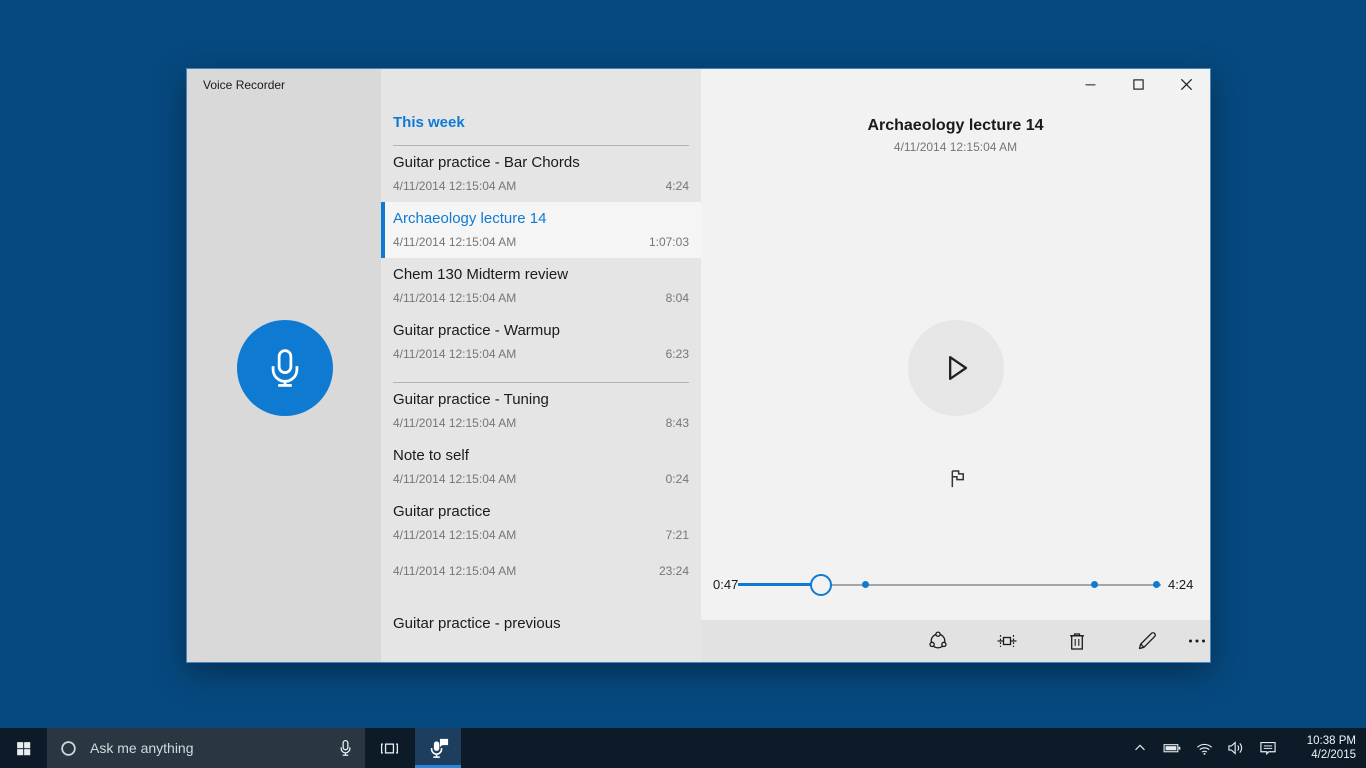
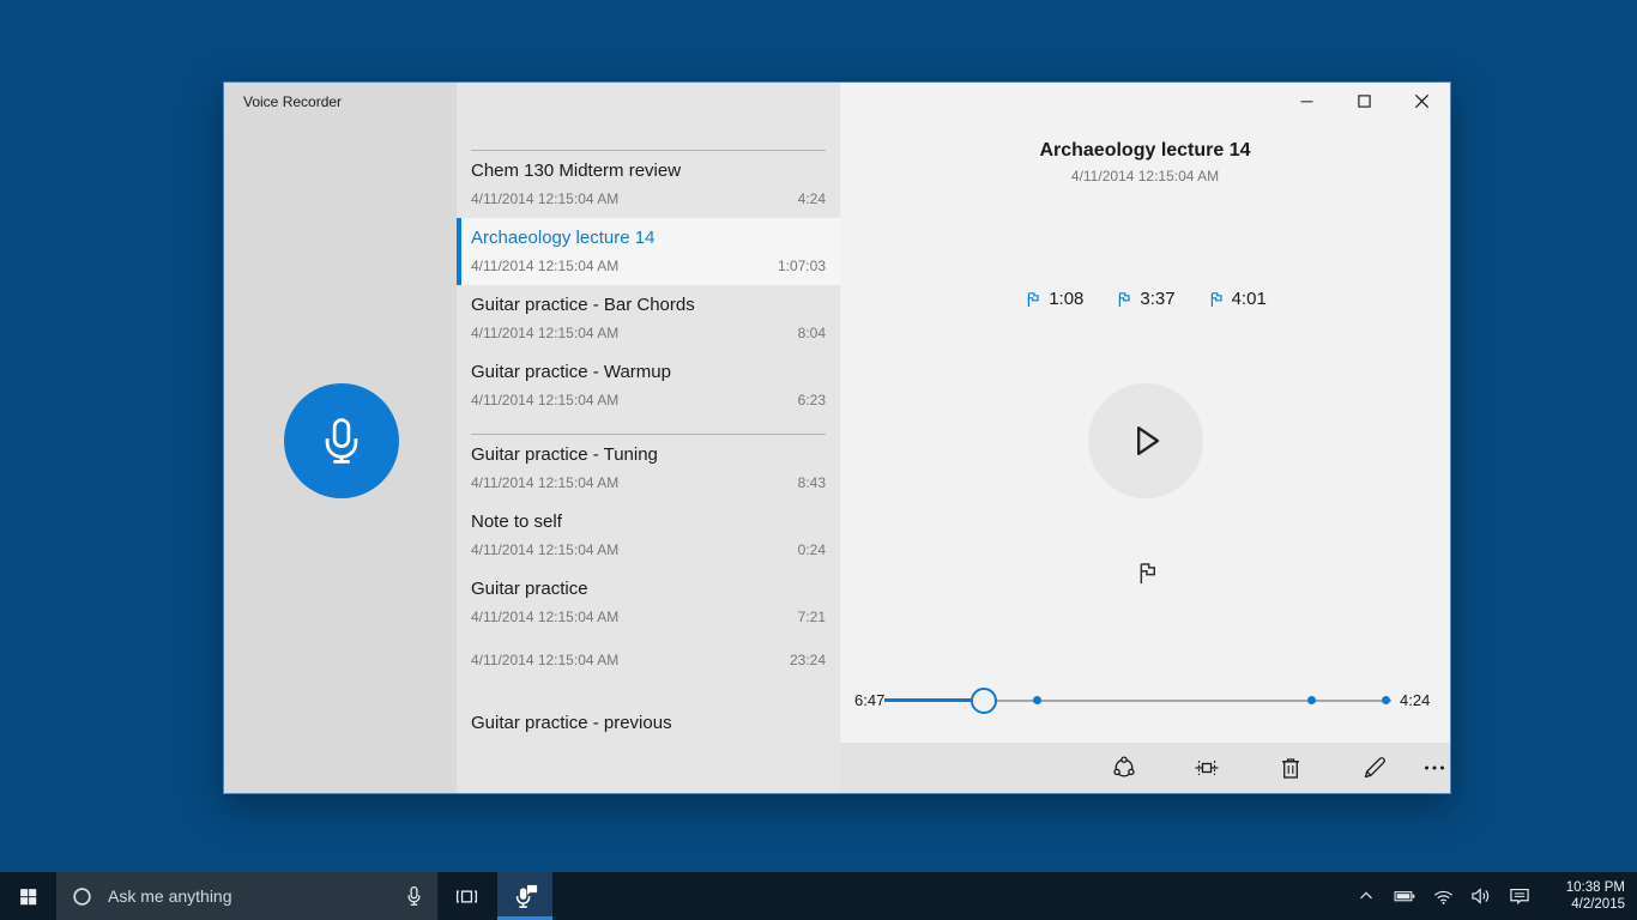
  Voice Recorder
- This week
- Guitar practice - Bar Chords
+ Chem 130 Midterm review
  4/11/2014 12:15:04 AM
  4:24
  Archaeology lecture 14
  4/11/2014 12:15:04 AM
  1:07:03
- Chem 130 Midterm review
+ Guitar practice - Bar Chords
  4/11/2014 12:15:04 AM
  8:04
  Guitar practice - Warmup
  4/11/2014 12:15:04 AM
  6:23
  Guitar practice - Tuning
  4/11/2014 12:15:04 AM
  8:43
  Note to self
  4/11/2014 12:15:04 AM
  0:24
  Guitar practice
  4/11/2014 12:15:04 AM
  7:21
  4/11/2014 12:15:04 AM
  23:24
  Guitar practice - previous
  Archaeology lecture 14
  4/11/2014 12:15:04 AM
+ 1:08
+ 3:37
+ 4:01
- 0:47
+ 6:47
  4:24
  Ask me anything
  10:38 PM
  4/2/2015
